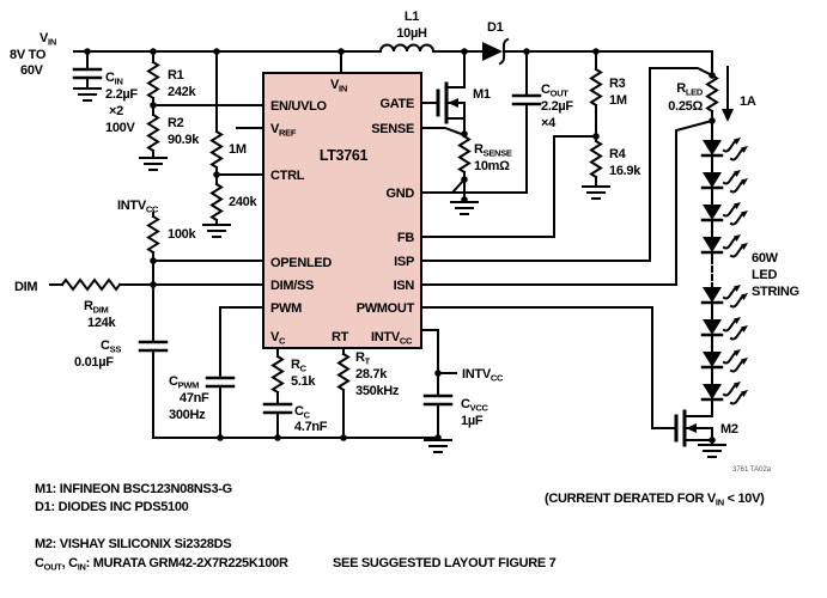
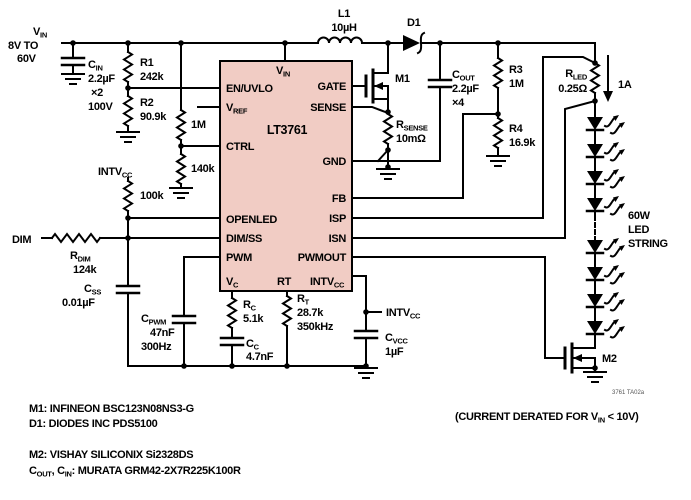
  VIN
  EN/UVLO
  VREF
  LT3761
  CTRL
  OPENLED
  DIM/SS
  PWM
  VC
  RT
  GATE
  SENSE
  GND
  FB
  ISP
  ISN
  PWMOUT
  INTVCC
  VIN
  8V TO
  60V
  CIN
  2.2µF
  ×2
  100V
  R1
  242k
  R2
  90.9k
  1M
- 240k
+ 140k
  INTVCC
  100k
  DIM
  RDIM
  124k
  CSS
  0.01µF
  CPWM
  47nF
  300Hz
  L1
  10µH
  D1
  M1
  RSENSE
  10mΩ
  COUT
  2.2µF
  ×4
  R3
  1M
  R4
  16.9k
  RLED
  0.25Ω
  1A
  60W
  LED
  STRING
  M2
  RC
  5.1k
  CC
  4.7nF
  RT
  28.7k
  350kHz
  INTVCC
  CVCC
  1µF
  M1: INFINEON BSC123N08NS3-G
  D1: DIODES INC PDS5100
  M2: VISHAY SILICONIX Si2328DS
  COUT, CIN: MURATA GRM42-2X7R225K100R
- SEE SUGGESTED LAYOUT FIGURE 7
  (CURRENT DERATED FOR VIN < 10V)
